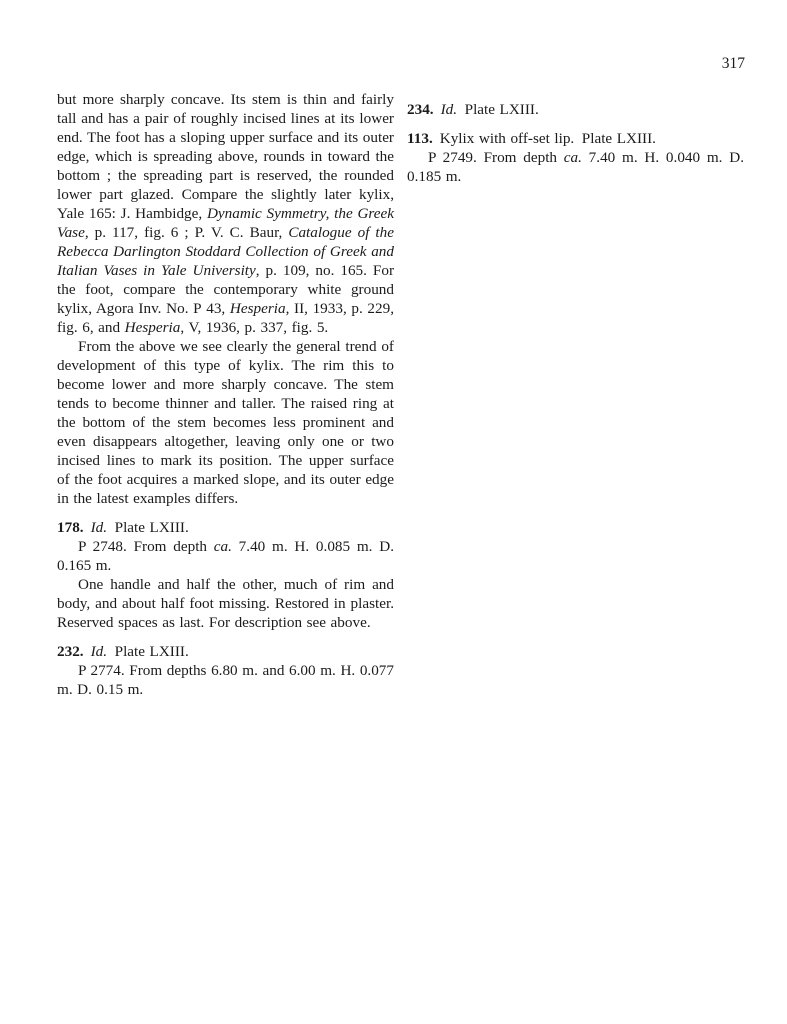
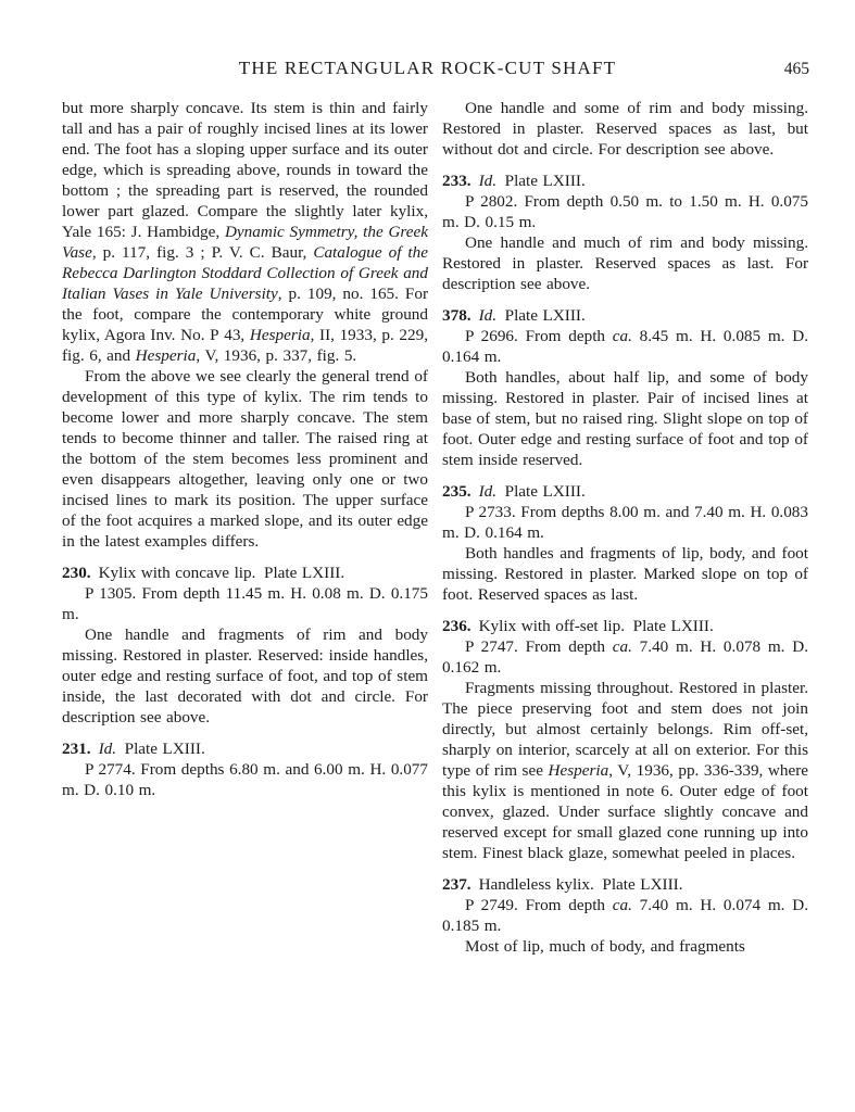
+ THE RECTANGULAR ROCK-CUT SHAFT
- 317
+ 465
- but more sharply concave. Its stem is thin and fairly tall and has a pair of roughly incised lines at its lower end. The foot has a sloping upper surface and its outer edge, which is spreading above, rounds in toward the bottom ; the spreading part is reserved, the rounded lower part glazed. Compare the slightly later kylix, Yale 165: J. Hambidge, Dynamic Symmetry, the Greek Vase, p. 117, fig. 6 ; P. V. C. Baur, Catalogue of the Rebecca Darlington Stoddard Collection of Greek and Italian Vases in Yale University, p. 109, no. 165. For the foot, compare the contemporary white ground kylix, Agora Inv. No. P 43, Hesperia, II, 1933, p. 229, fig. 6, and Hesperia, V, 1936, p. 337, fig. 5.
+ but more sharply concave. Its stem is thin and fairly tall and has a pair of roughly incised lines at its lower end. The foot has a sloping upper surface and its outer edge, which is spreading above, rounds in toward the bottom ; the spreading part is reserved, the rounded lower part glazed. Compare the slightly later kylix, Yale 165: J. Hambidge, Dynamic Symmetry, the Greek Vase, p. 117, fig. 3 ; P. V. C. Baur, Catalogue of the Rebecca Darlington Stoddard Collection of Greek and Italian Vases in Yale University, p. 109, no. 165. For the foot, compare the contemporary white ground kylix, Agora Inv. No. P 43, Hesperia, II, 1933, p. 229, fig. 6, and Hesperia, V, 1936, p. 337, fig. 5.
- From the above we see clearly the general trend of development of this type of kylix. The rim this to become lower and more sharply concave. The stem tends to become thinner and taller. The raised ring at the bottom of the stem becomes less prominent and even disappears altogether, leaving only one or two incised lines to mark its position. The upper surface of the foot acquires a marked slope, and its outer edge in the latest examples differs.
+ From the above we see clearly the general trend of development of this type of kylix. The rim tends to become lower and more sharply concave. The stem tends to become thinner and taller. The raised ring at the bottom of the stem becomes less prominent and even disappears altogether, leaving only one or two incised lines to mark its position. The upper surface of the foot acquires a marked slope, and its outer edge in the latest examples differs.
+ 230. Kylix with concave lip. Plate LXIII.
+ P 1305. From depth 11.45 m. H. 0.08 m. D. 0.175 m.
+ One handle and fragments of rim and body missing. Restored in plaster. Reserved: inside handles, outer edge and resting surface of foot, and top of stem inside, the last decorated with dot and circle. For description see above.
- 178. Id. Plate LXIII.
+ 231. Id. Plate LXIII.
- P 2748. From depth ca. 7.40 m. H. 0.085 m. D. 0.165 m.
- One handle and half the other, much of rim and body, and about half foot missing. Restored in plaster. Reserved spaces as last. For description see above.
- 232. Id. Plate LXIII.
- P 2774. From depths 6.80 m. and 6.00 m. H. 0.077 m. D. 0.15 m.
+ P 2774. From depths 6.80 m. and 6.00 m. H. 0.077 m. D. 0.10 m.
+ One handle and some of rim and body missing. Restored in plaster. Reserved spaces as last, but without dot and circle. For description see above.
+ 233. Id. Plate LXIII.
+ P 2802. From depth 0.50 m. to 1.50 m. H. 0.075 m. D. 0.15 m.
+ One handle and much of rim and body missing. Restored in plaster. Reserved spaces as last. For description see above.
- 234. Id. Plate LXIII.
+ 378. Id. Plate LXIII.
+ P 2696. From depth ca. 8.45 m. H. 0.085 m. D. 0.164 m.
+ Both handles, about half lip, and some of body missing. Restored in plaster. Pair of incised lines at base of stem, but no raised ring. Slight slope on top of foot. Outer edge and resting surface of foot and top of stem inside reserved.
+ 235. Id. Plate LXIII.
+ P 2733. From depths 8.00 m. and 7.40 m. H. 0.083 m. D. 0.164 m.
+ Both handles and fragments of lip, body, and foot missing. Restored in plaster. Marked slope on top of foot. Reserved spaces as last.
- 113. Kylix with off-set lip. Plate LXIII.
+ 236. Kylix with off-set lip. Plate LXIII.
+ P 2747. From depth ca. 7.40 m. H. 0.078 m. D. 0.162 m.
+ Fragments missing throughout. Restored in plaster. The piece preserving foot and stem does not join directly, but almost certainly belongs. Rim off-set, sharply on interior, scarcely at all on exterior. For this type of rim see Hesperia, V, 1936, pp. 336-339, where this kylix is mentioned in note 6. Outer edge of foot convex, glazed. Under surface slightly concave and reserved except for small glazed cone running up into stem. Finest black glaze, somewhat peeled in places.
+ 237. Handleless kylix. Plate LXIII.
- P 2749. From depth ca. 7.40 m. H. 0.040 m. D. 0.185 m.
+ P 2749. From depth ca. 7.40 m. H. 0.074 m. D. 0.185 m.
+ Most of lip, much of body, and fragments
